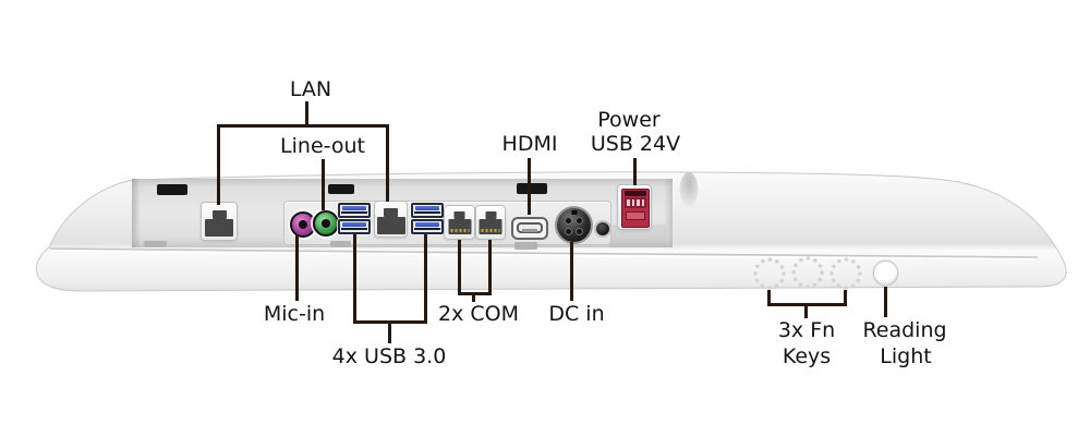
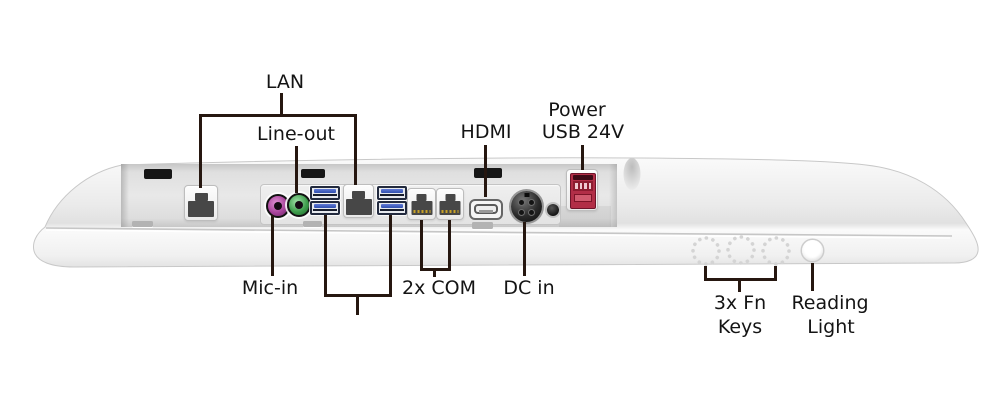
  LAN
  Line-out
  HDMI
  Power
  USB 24V
  Mic-in
- 4x USB 3.0
  2x COM
  DC in
  3x Fn
  Keys
  Reading
  Light
